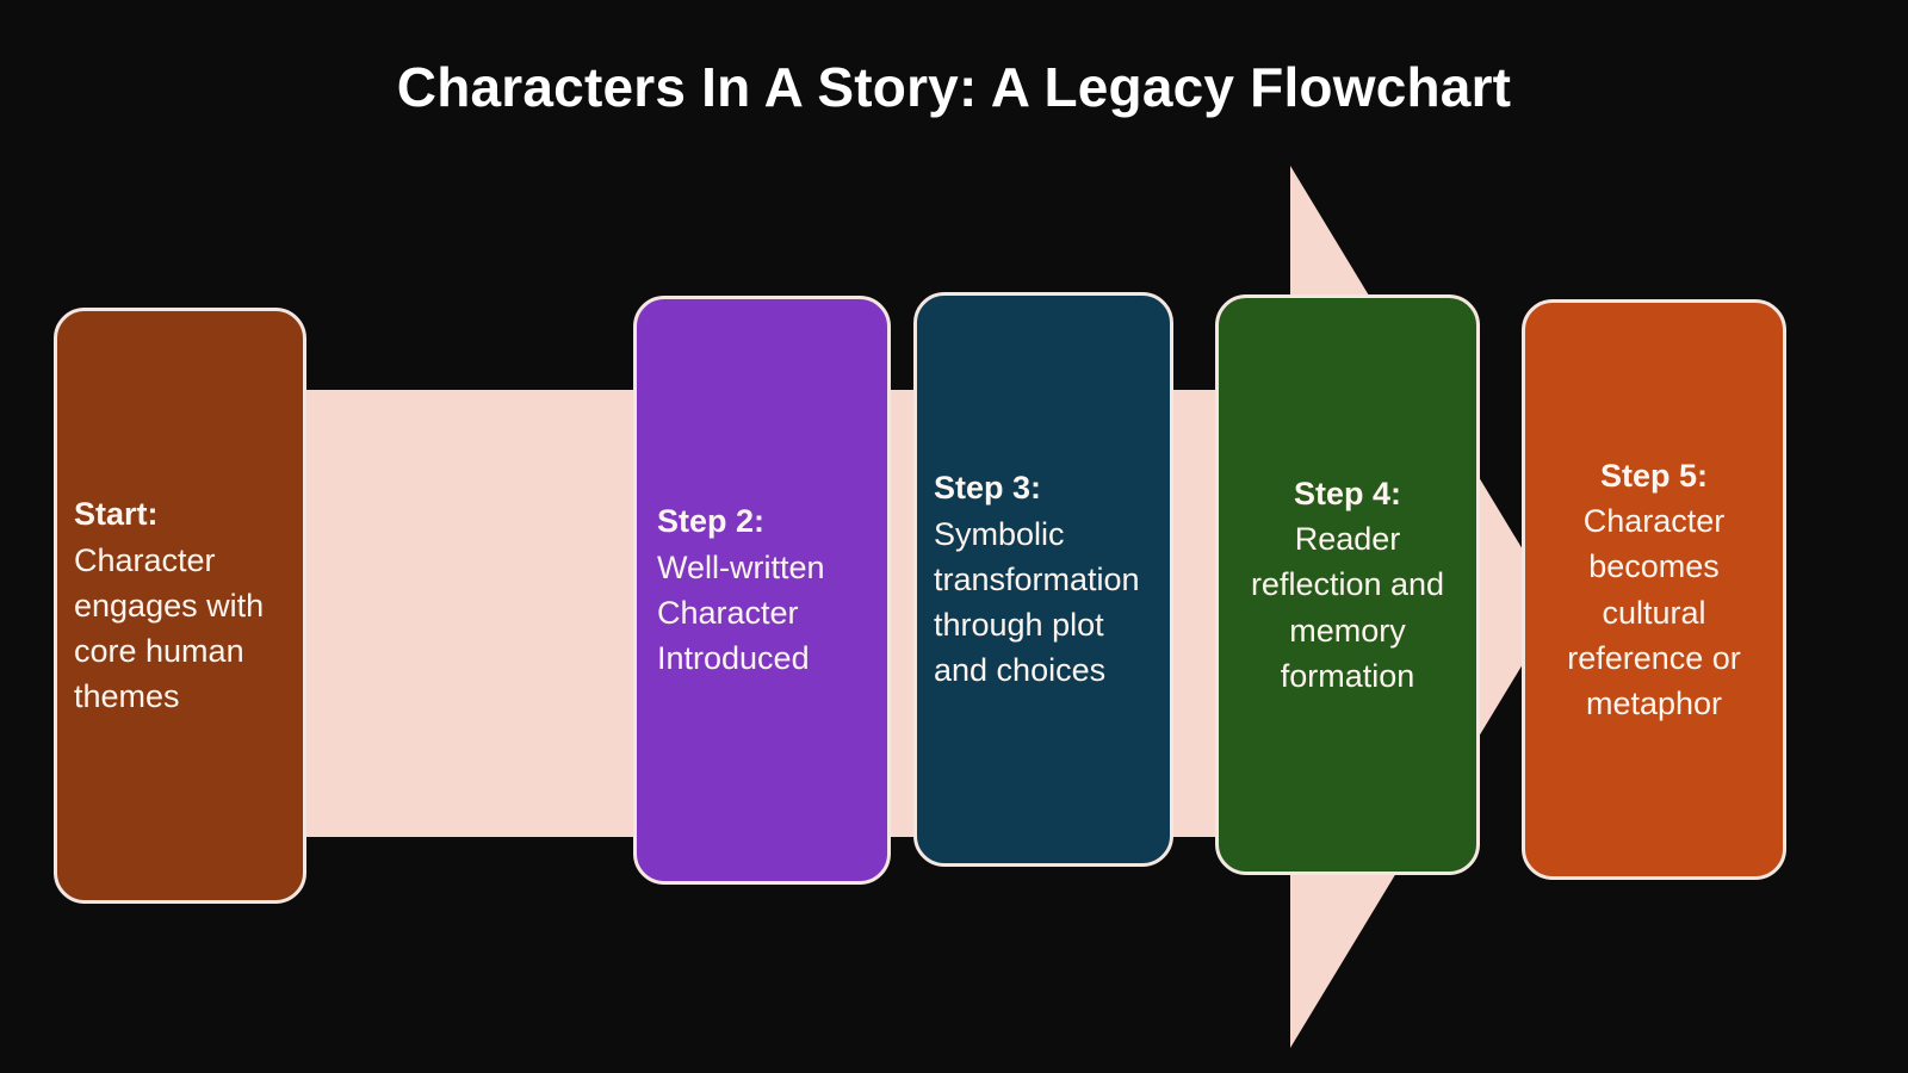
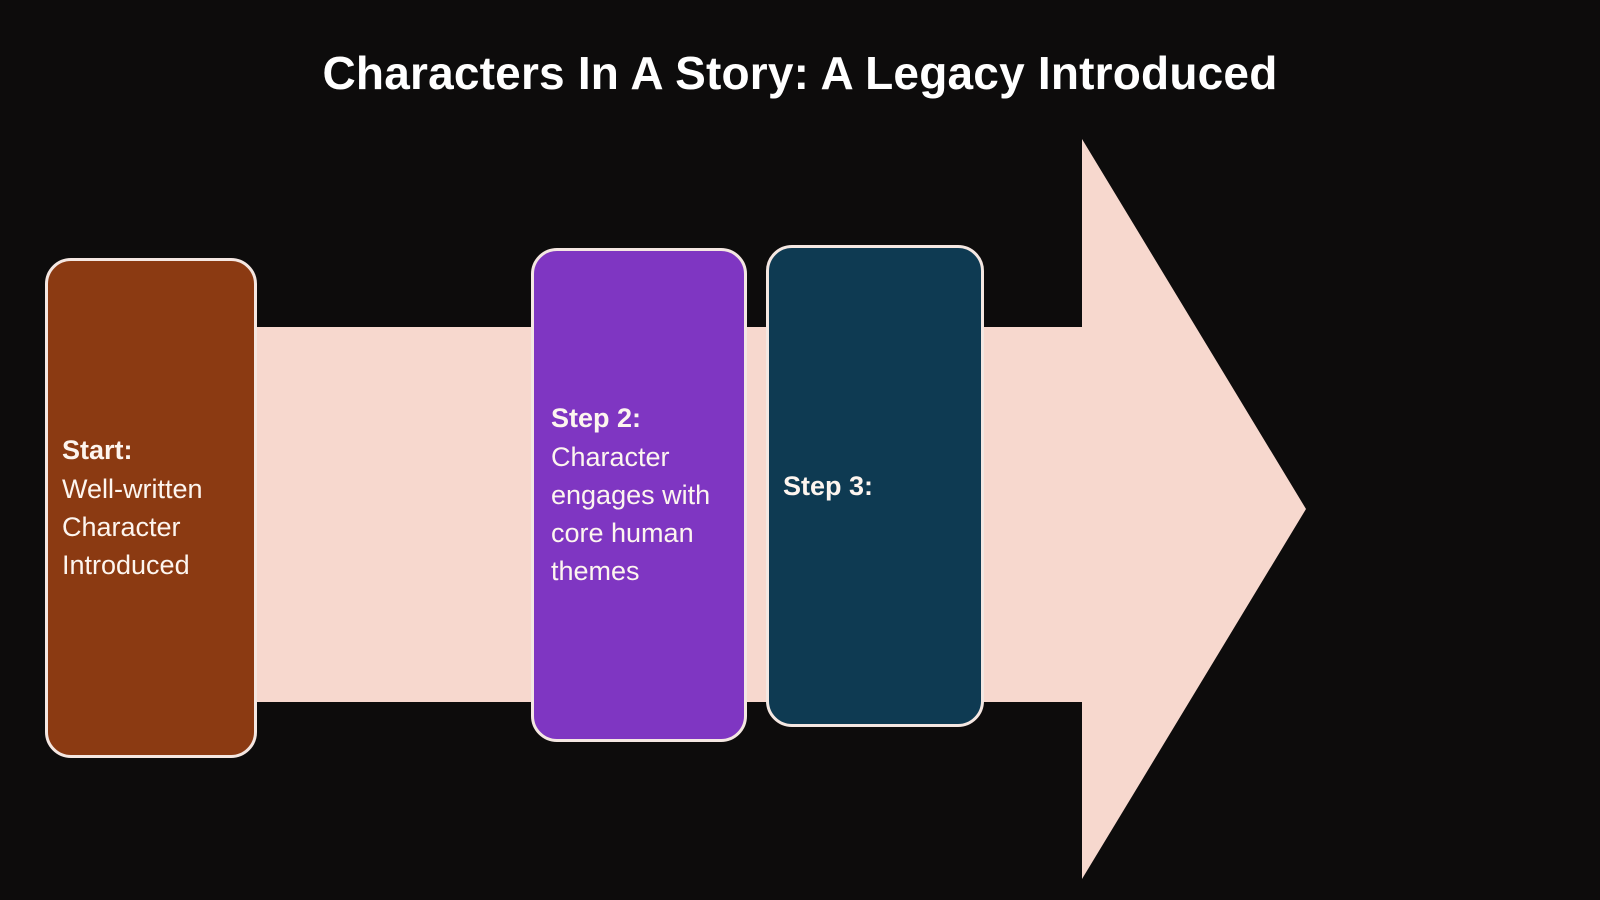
- Characters In A Story: A Legacy Flowchart
+ Characters In A Story: A Legacy Introduced
  Start:
- Character engages with core human themes
+ Well-written Character Introduced
  Step 2:
- Well-written Character Introduced
+ Character engages with core human themes
  Step 3:
- Symbolic transformation through plot and choices
- Step 4:
- Reader reflection and memory formation
- Step 5:
- Character becomes cultural reference or metaphor
